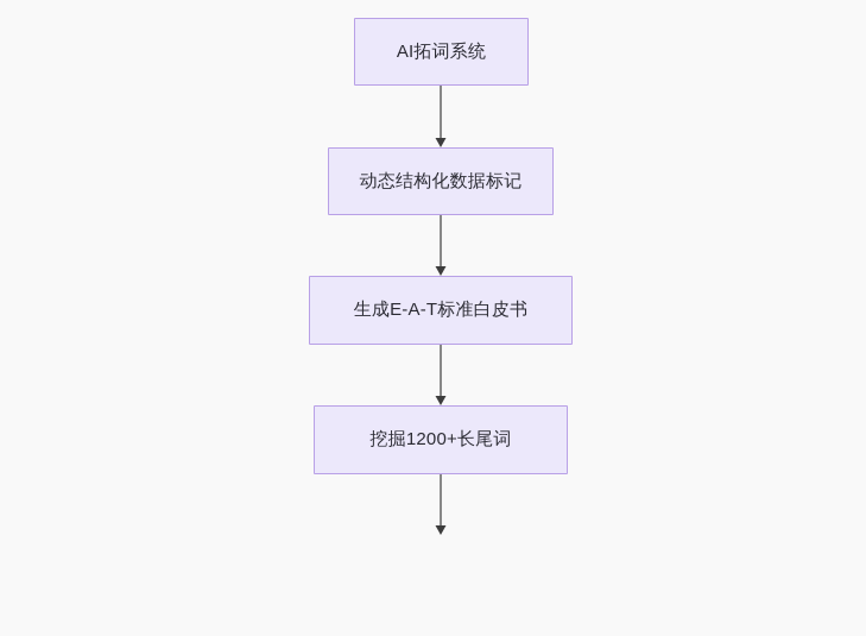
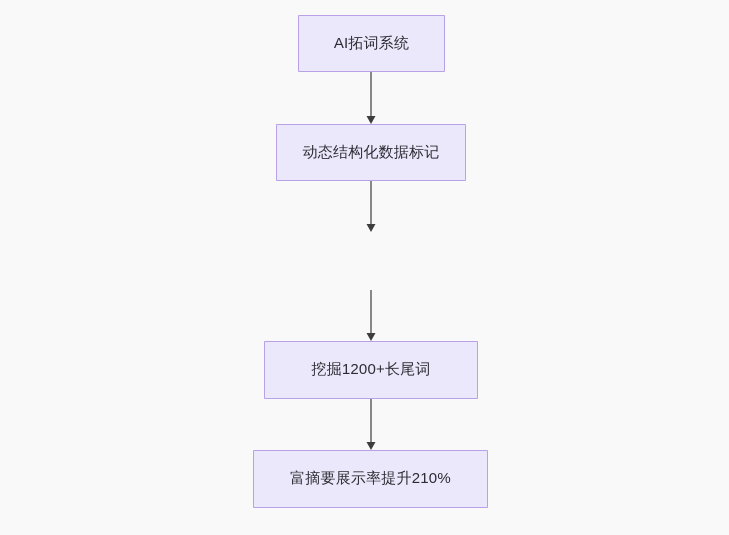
  AI拓词系统
  动态结构化数据标记
- 生成E-A-T标准白皮书
  挖掘1200+长尾词
+ 富摘要展示率提升210%
